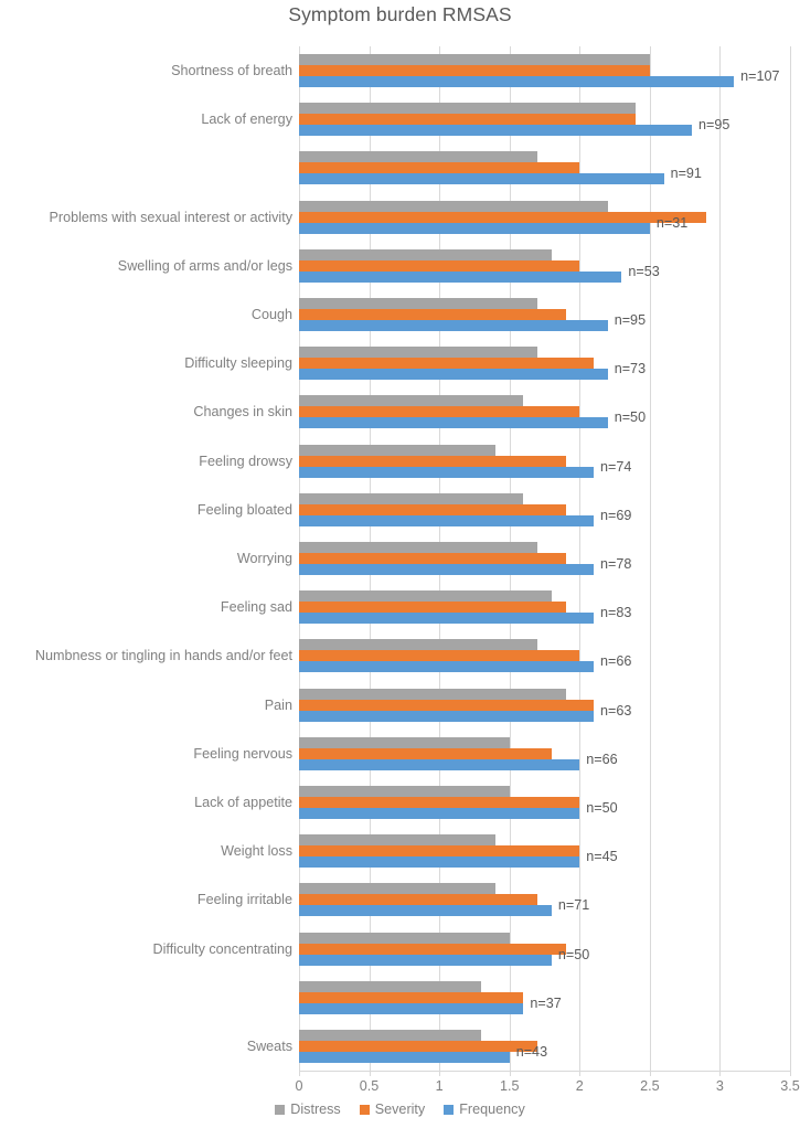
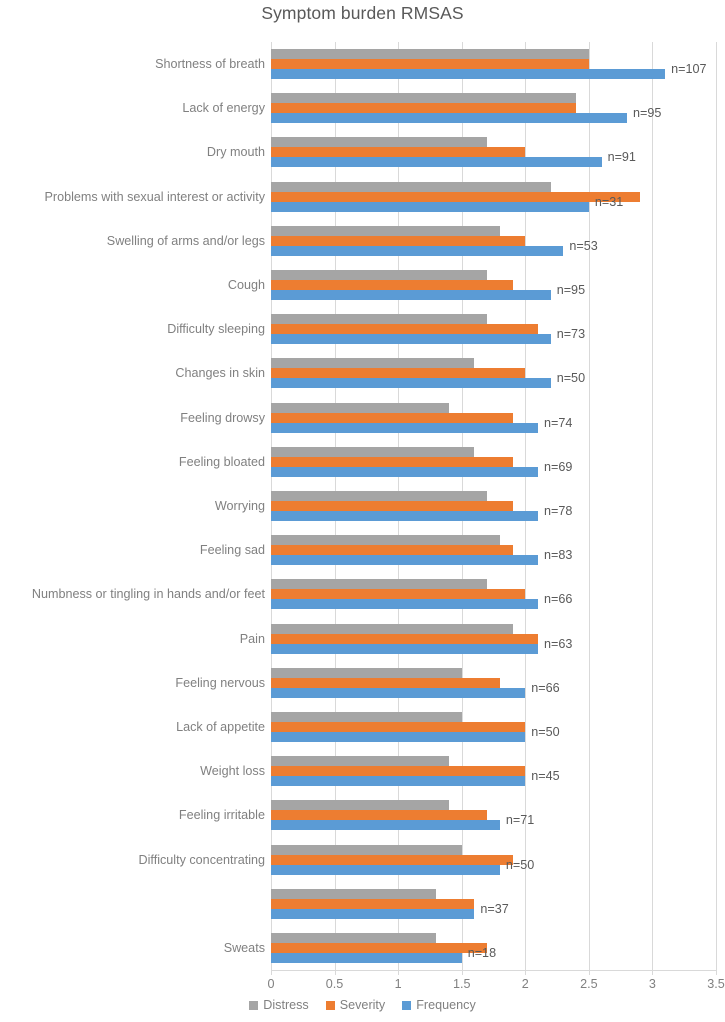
  Symptom burden RMSAS
  0
  0.5
  1
  1.5
  2
  2.5
  3
  3.5
  Distress
  Severity
  Frequency
  n=107
  Shortness of breath
  n=95
  Lack of energy
  n=91
+ Dry mouth
  n=31
  Problems with sexual interest or activity
  n=53
  Swelling of arms and/or legs
  n=95
  Cough
  n=73
  Difficulty sleeping
  n=50
  Changes in skin
  n=74
  Feeling drowsy
  n=69
  Feeling bloated
  n=78
  Worrying
  n=83
  Feeling sad
  n=66
  Numbness or tingling in hands and/or feet
  n=63
  Pain
  n=66
  Feeling nervous
  n=50
  Lack of appetite
  n=45
  Weight loss
  n=71
  Feeling irritable
  n=50
  Difficulty concentrating
  n=37
- n=43
+ n=18
  Sweats
